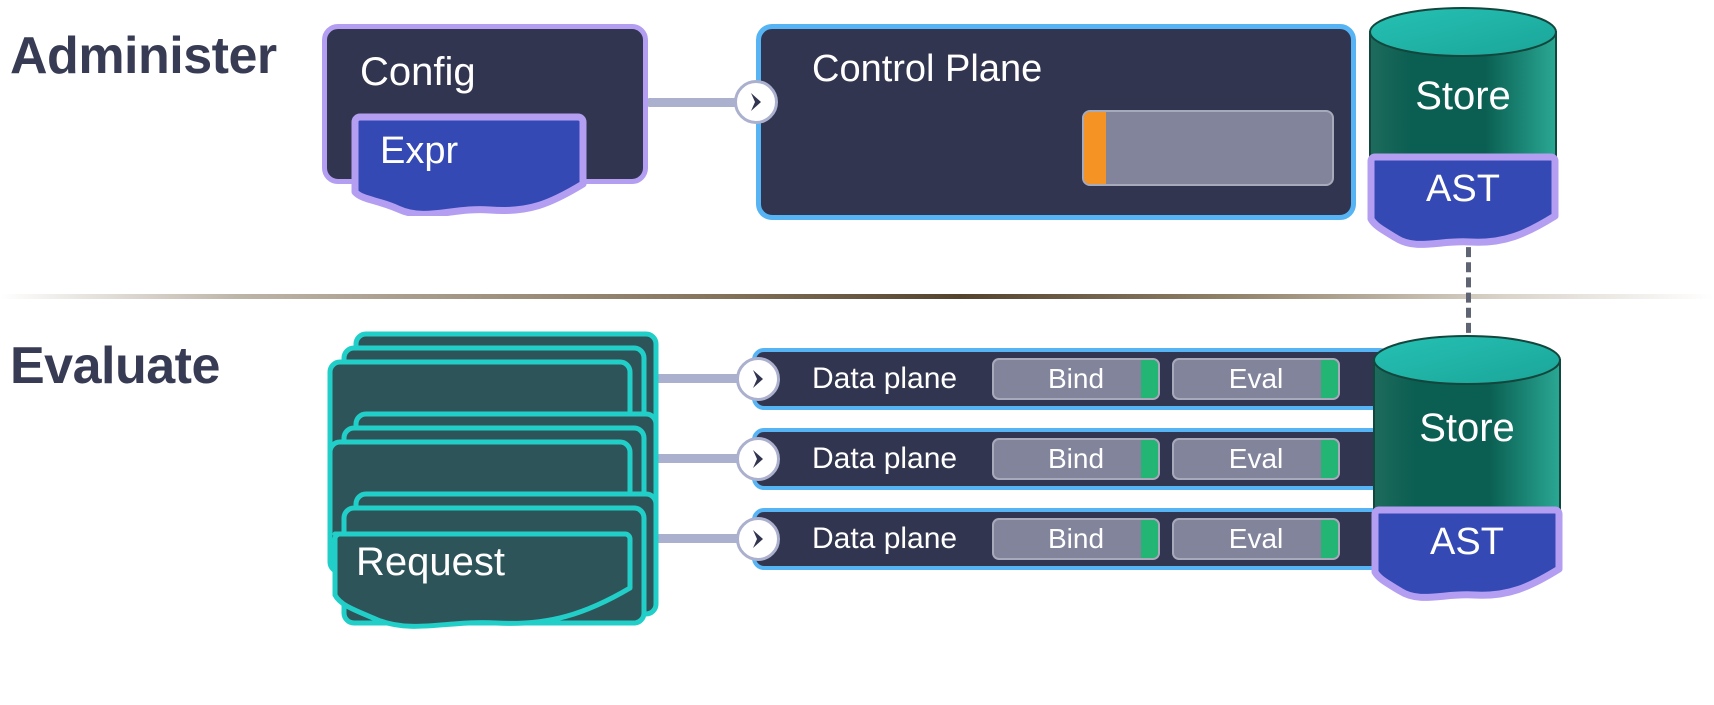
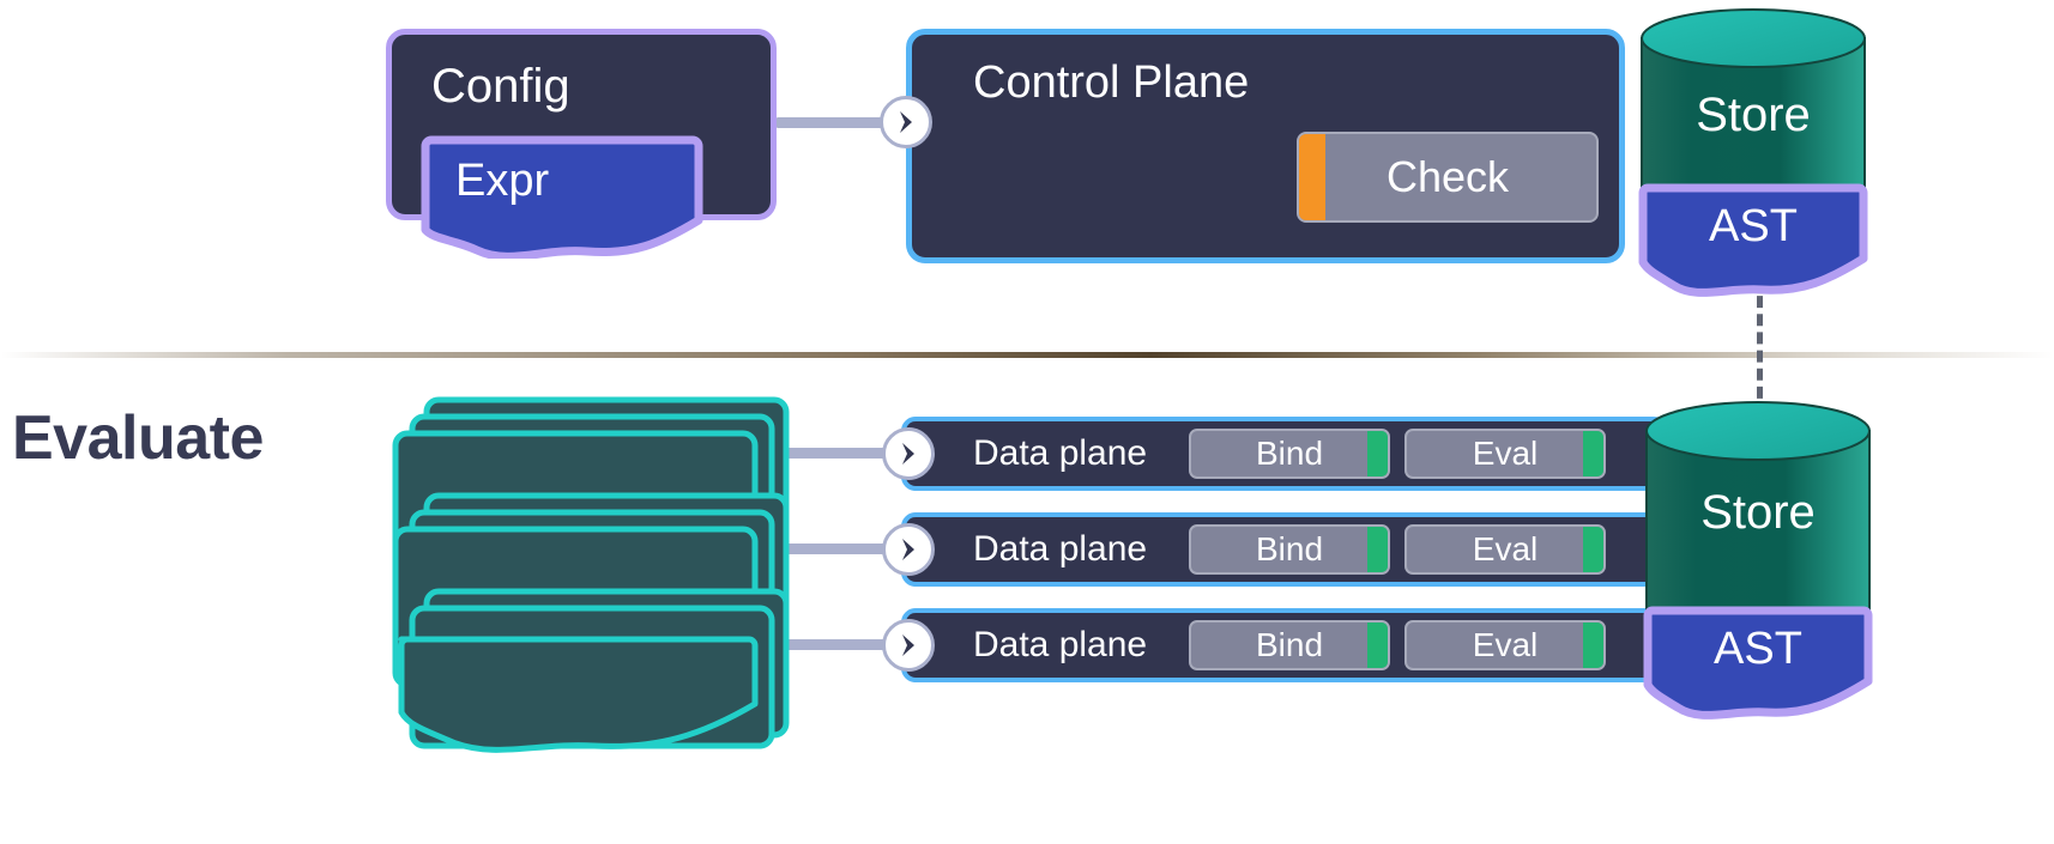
- Administer
  Config
  Expr
  Control Plane
+ Check
  Store
  AST
  Evaluate
- Request
  Data plane
  Bind
  Eval
  Data plane
  Bind
  Eval
  Data plane
  Bind
  Eval
  Store
  AST
